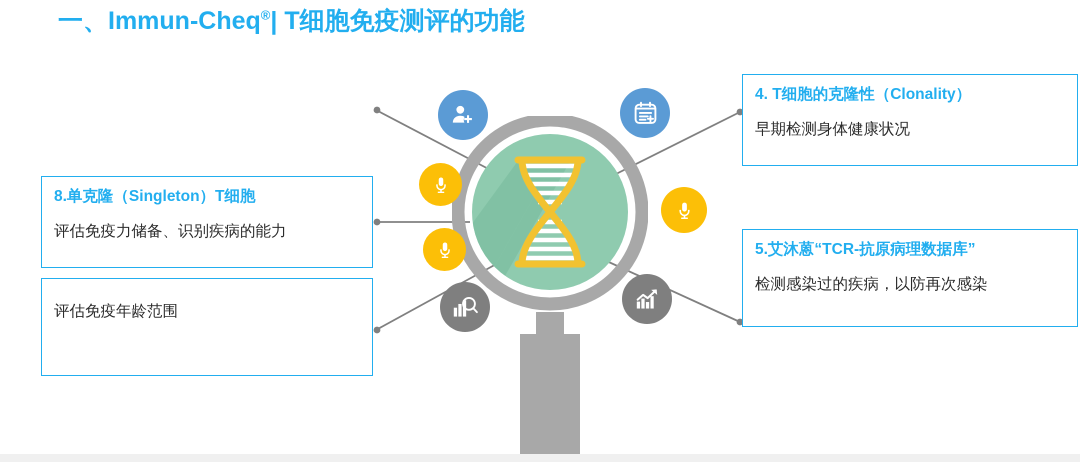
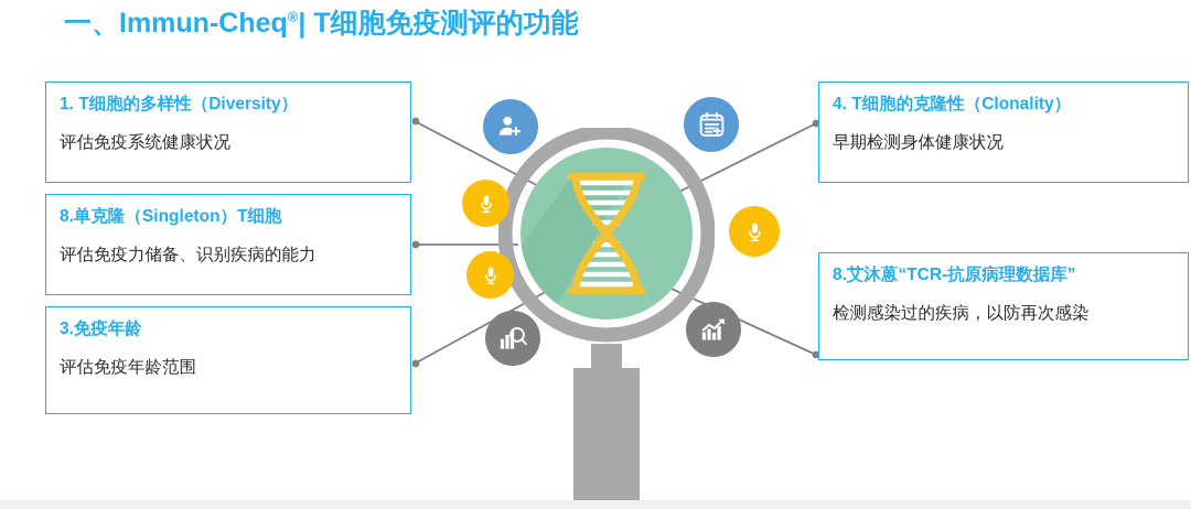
  一、Immun-Cheq®| T细胞免疫测评的功能
+ 1. T细胞的多样性（Diversity）
+ 评估免疫系统健康状况
  8.单克隆（Singleton）T细胞
  评估免疫力储备、识别疾病的能力
+ 3.免疫年龄
  评估免疫年龄范围
  4. T细胞的克隆性（Clonality）
  早期检测身体健康状况
- 5.艾沐蒽“TCR-抗原病理数据库”
+ 8.艾沐蒽“TCR-抗原病理数据库”
  检测感染过的疾病，以防再次感染
